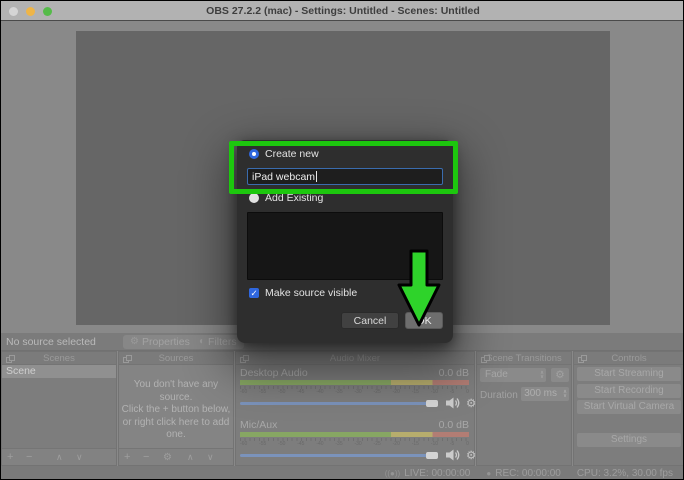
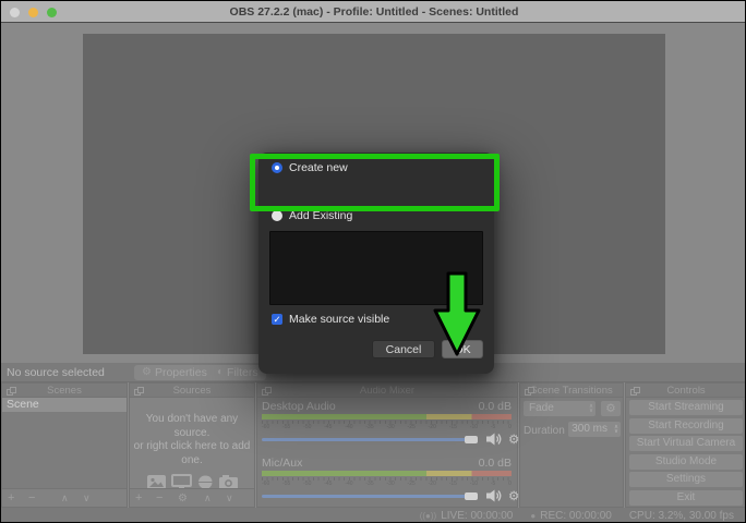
- OBS 27.2.2 (mac) - Settings: Untitled - Scenes: Untitled
+ OBS 27.2.2 (mac) - Profile: Untitled - Scenes: Untitled
  No source selected
  Properties
  Filters
  Scenes
  Scene
  +
  ∧
  ∨
  Sources
  You don't have any source.
- Click the + button below,
  or right click here to add one.
  +
  ⚙
  ∧
  ∨
  Audio Mixer
  Desktop Audio
  0.0 dB
  ⚙
  Mic/Aux
  0.0 dB
  ⚙
  cene Transitions
  Fade
  Duration
  300 ms
  Controls
  Start Streaming
  Start Recording
  Start Virtual Camera
+ Studio Mode
  Settings
+ Exit
  ((●))
  LIVE: 00:00:00
  ●
  REC: 00:00:00
  CPU: 3.2%, 30.00 fps
  Create new
- iPad webcam
  Add Existing
  ✓
  Make source visible
  Cancel
